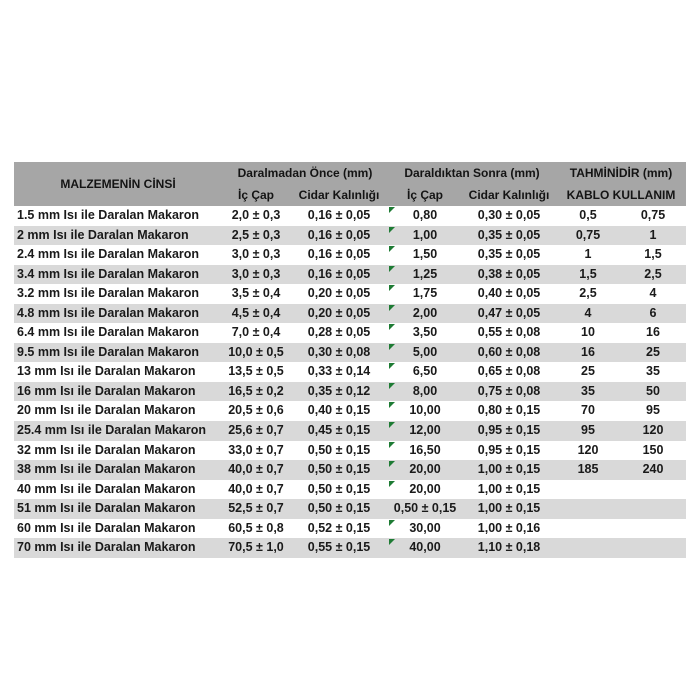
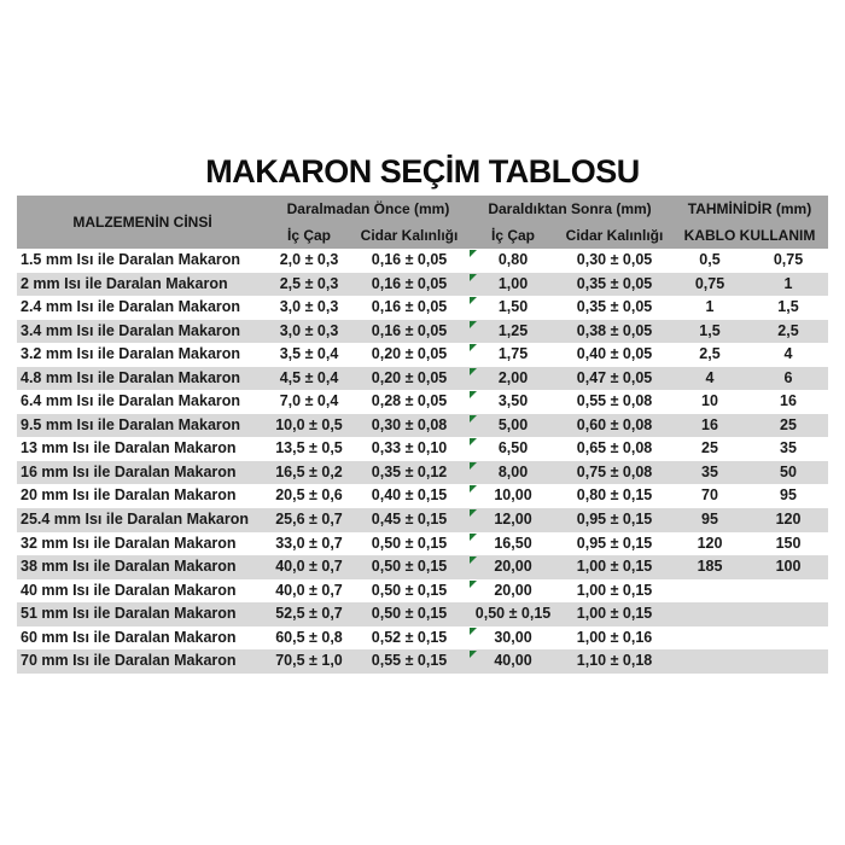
+ MAKARON SEÇİM TABLOSU
  MALZEMENİN CİNSİ	Daralmadan Önce (mm)	Daraldıktan Sonra (mm)	TAHMİNİDİR (mm)
  İç Çap	Cidar Kalınlığı	İç Çap	Cidar Kalınlığı	KABLO KULLANIM
  1.5 mm Isı ile Daralan Makaron	2,0 ± 0,3	0,16 ± 0,05	0,80	0,30 ± 0,05	0,5	0,75
  2 mm Isı ile Daralan Makaron	2,5 ± 0,3	0,16 ± 0,05	1,00	0,35 ± 0,05	0,75	1
  2.4 mm Isı ile Daralan Makaron	3,0 ± 0,3	0,16 ± 0,05	1,50	0,35 ± 0,05	1	1,5
  3.4 mm Isı ile Daralan Makaron	3,0 ± 0,3	0,16 ± 0,05	1,25	0,38 ± 0,05	1,5	2,5
  3.2 mm Isı ile Daralan Makaron	3,5 ± 0,4	0,20 ± 0,05	1,75	0,40 ± 0,05	2,5	4
  4.8 mm Isı ile Daralan Makaron	4,5 ± 0,4	0,20 ± 0,05	2,00	0,47 ± 0,05	4	6
  6.4 mm Isı ile Daralan Makaron	7,0 ± 0,4	0,28 ± 0,05	3,50	0,55 ± 0,08	10	16
  9.5 mm Isı ile Daralan Makaron	10,0 ± 0,5	0,30 ± 0,08	5,00	0,60 ± 0,08	16	25
- 13 mm Isı ile Daralan Makaron	13,5 ± 0,5	0,33 ± 0,14	6,50	0,65 ± 0,08	25	35
+ 13 mm Isı ile Daralan Makaron	13,5 ± 0,5	0,33 ± 0,10	6,50	0,65 ± 0,08	25	35
  16 mm Isı ile Daralan Makaron	16,5 ± 0,2	0,35 ± 0,12	8,00	0,75 ± 0,08	35	50
  20 mm Isı ile Daralan Makaron	20,5 ± 0,6	0,40 ± 0,15	10,00	0,80 ± 0,15	70	95
  25.4 mm Isı ile Daralan Makaron	25,6 ± 0,7	0,45 ± 0,15	12,00	0,95 ± 0,15	95	120
  32 mm Isı ile Daralan Makaron	33,0 ± 0,7	0,50 ± 0,15	16,50	0,95 ± 0,15	120	150
- 38 mm Isı ile Daralan Makaron	40,0 ± 0,7	0,50 ± 0,15	20,00	1,00 ± 0,15	185	240
+ 38 mm Isı ile Daralan Makaron	40,0 ± 0,7	0,50 ± 0,15	20,00	1,00 ± 0,15	185	100
  40 mm Isı ile Daralan Makaron	40,0 ± 0,7	0,50 ± 0,15	20,00	1,00 ± 0,15
  51 mm Isı ile Daralan Makaron	52,5 ± 0,7	0,50 ± 0,15	0,50 ± 0,15	1,00 ± 0,15
  60 mm Isı ile Daralan Makaron	60,5 ± 0,8	0,52 ± 0,15	30,00	1,00 ± 0,16
  70 mm Isı ile Daralan Makaron	70,5 ± 1,0	0,55 ± 0,15	40,00	1,10 ± 0,18
